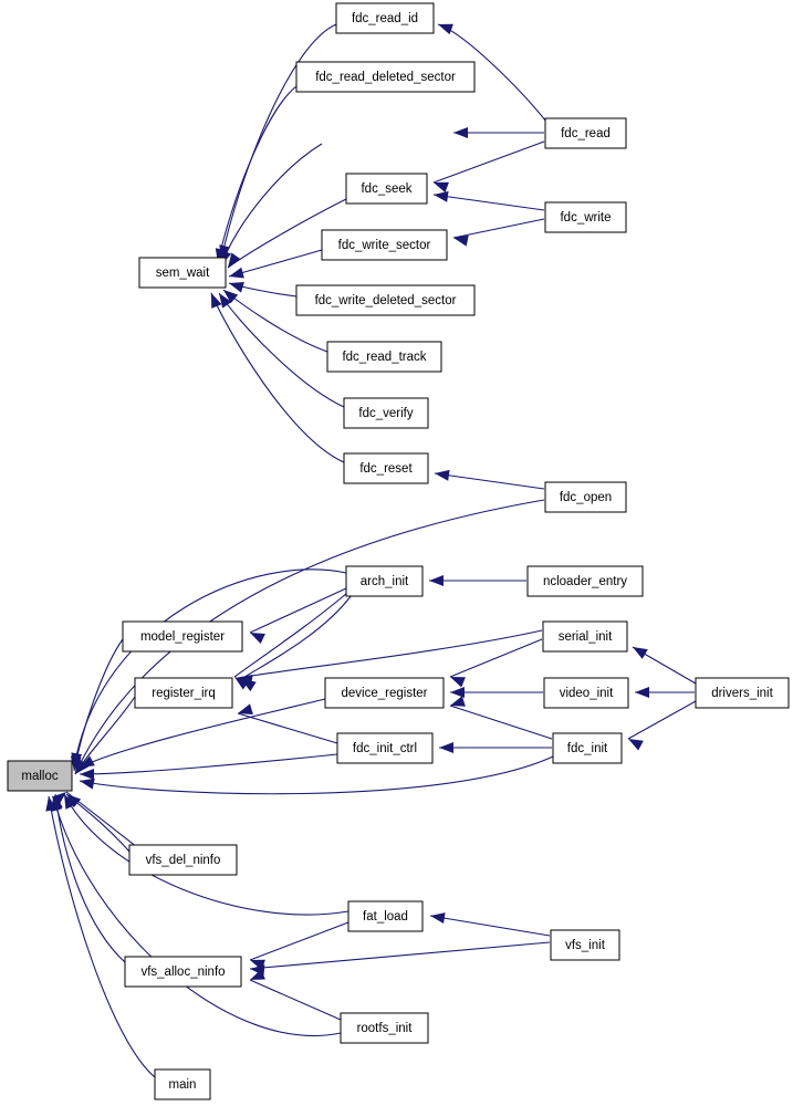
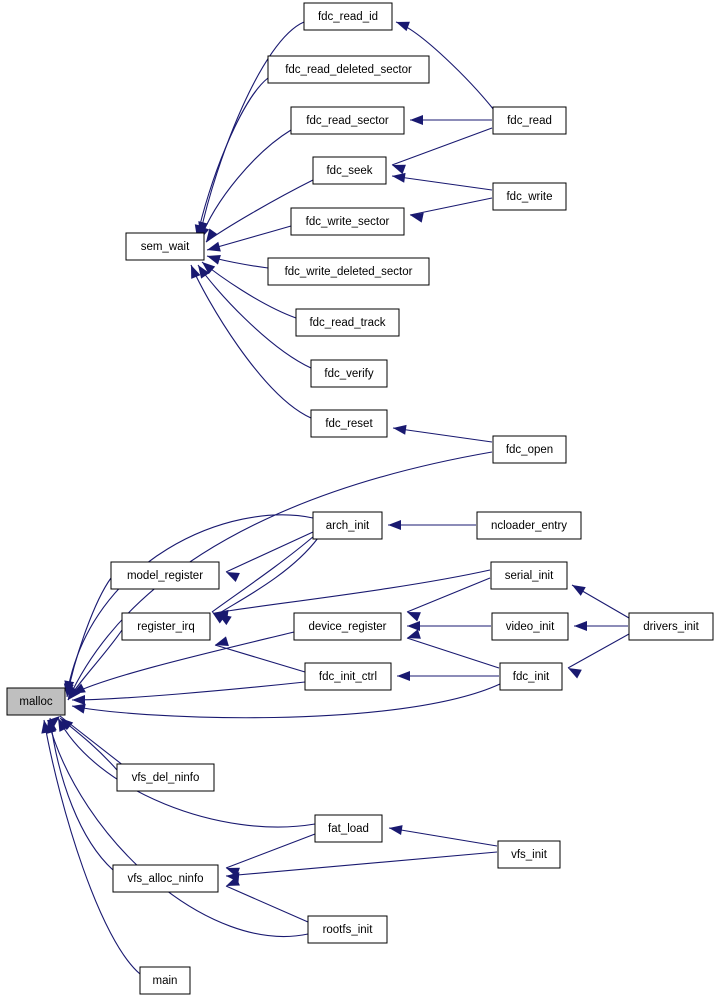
  fdc_read_id
  fdc_read_deleted_sector
+ fdc_read_sector
  fdc_read
  fdc_seek
  fdc_write
  fdc_write_sector
  sem_wait
  fdc_write_deleted_sector
  fdc_read_track
  fdc_verify
  fdc_reset
  fdc_open
  arch_init
  ncloader_entry
  model_register
  serial_init
  register_irq
  device_register
  video_init
  drivers_init
  fdc_init_ctrl
  fdc_init
  malloc
  vfs_del_ninfo
  fat_load
  vfs_init
  vfs_alloc_ninfo
  rootfs_init
  main
